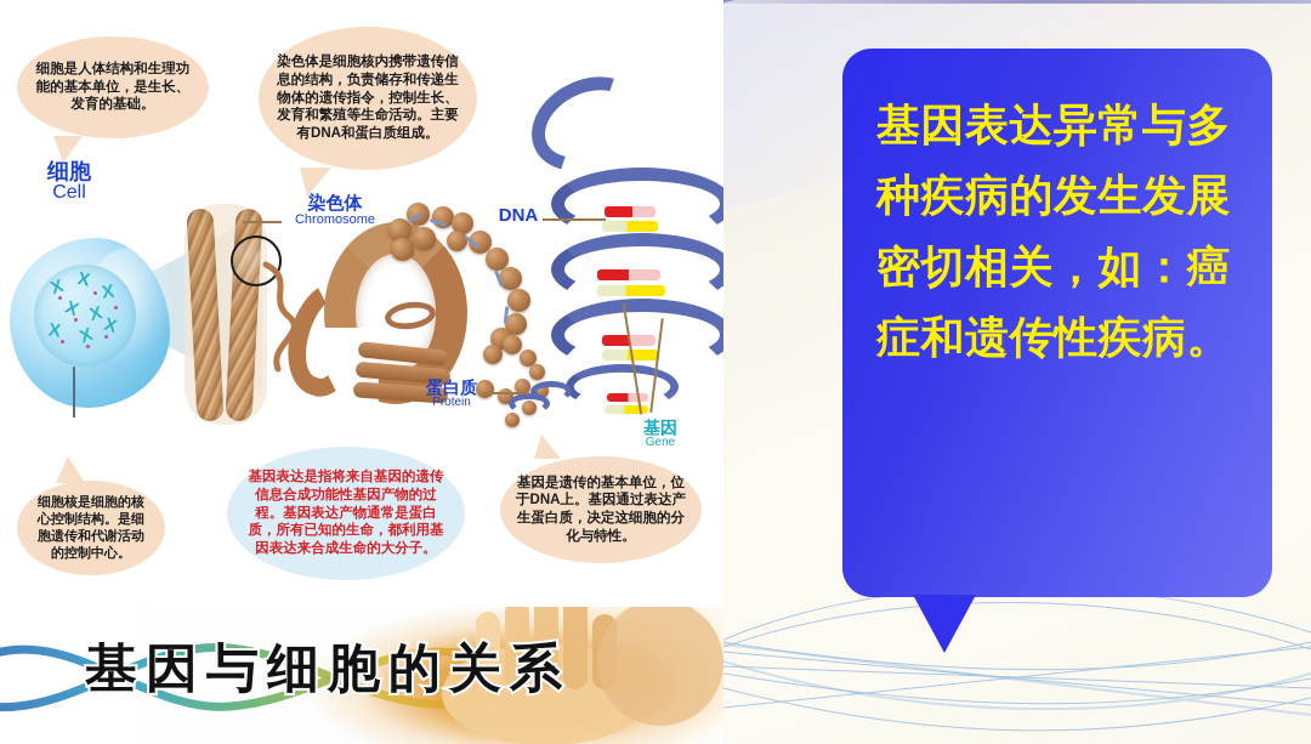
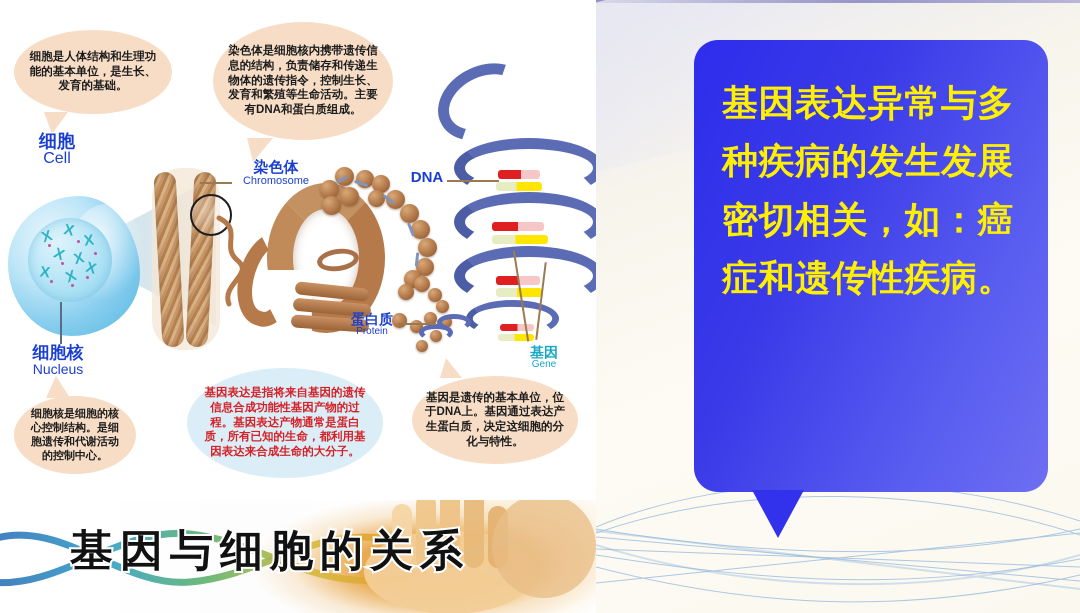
  细胞
  Cell
+ 细胞核
+ Nucleus
  染色体
  Chromosome
  DNA
  蛋白质
  Protein
  基因
  Gene
  细胞是人体结构和生理功能的基本单位，是生长、发育的基础。
  染色体是细胞核内携带遗传信息的结构，负责储存和传递生物体的遗传指令，控制生长、发育和繁殖等生命活动。主要有DNA和蛋白质组成。
  细胞核是细胞的核心控制结构。是细胞遗传和代谢活动的控制中心。
  基因表达是指将来自基因的遗传信息合成功能性基因产物的过程。基因表达产物通常是蛋白质，所有已知的生命，都利用基因表达来合成生命的大分子。
  基因是遗传的基本单位，位于DNA上。基因通过表达产生蛋白质，决定这细胞的分化与特性。
  基因与细胞的关系
  基因表达异常与多种疾病的发生发展密切相关，如：癌症和遗传性疾病。
